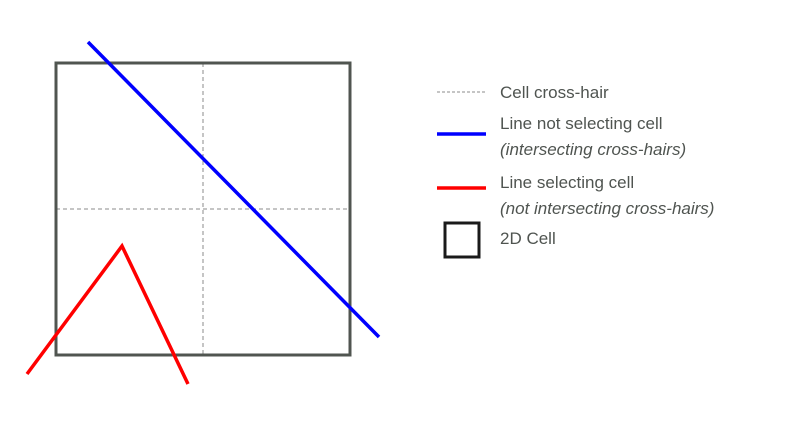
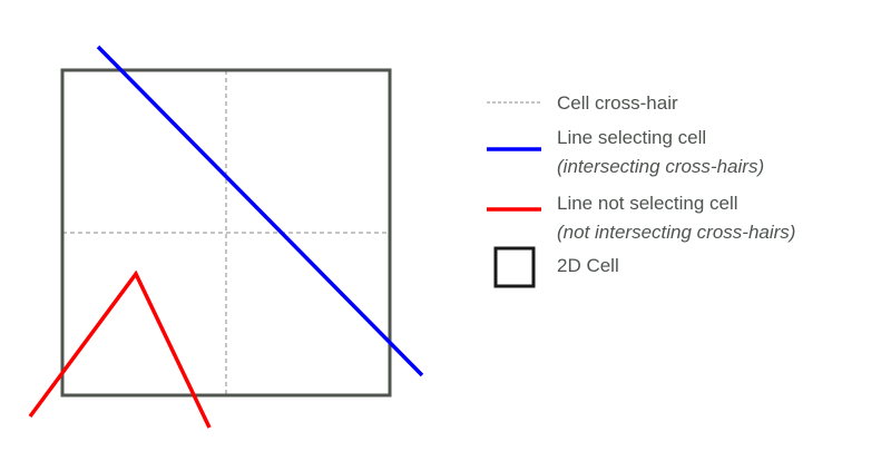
  Cell cross-hair
- Line not selecting cell
+ Line selecting cell
  (intersecting cross-hairs)
- Line selecting cell
+ Line not selecting cell
  (not intersecting cross-hairs)
  2D Cell
